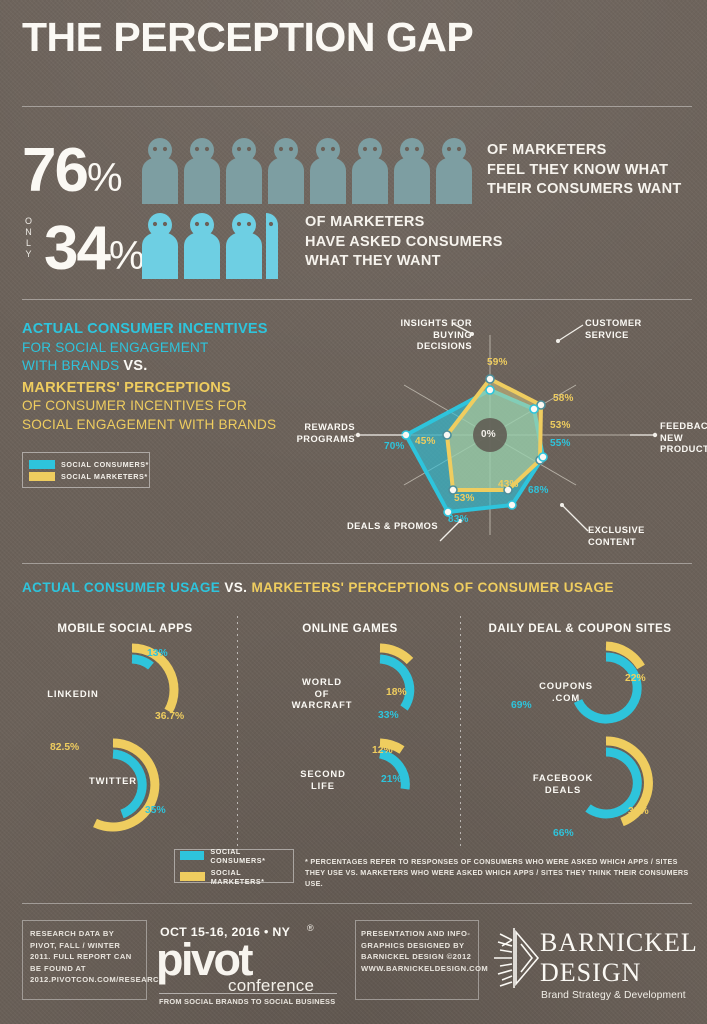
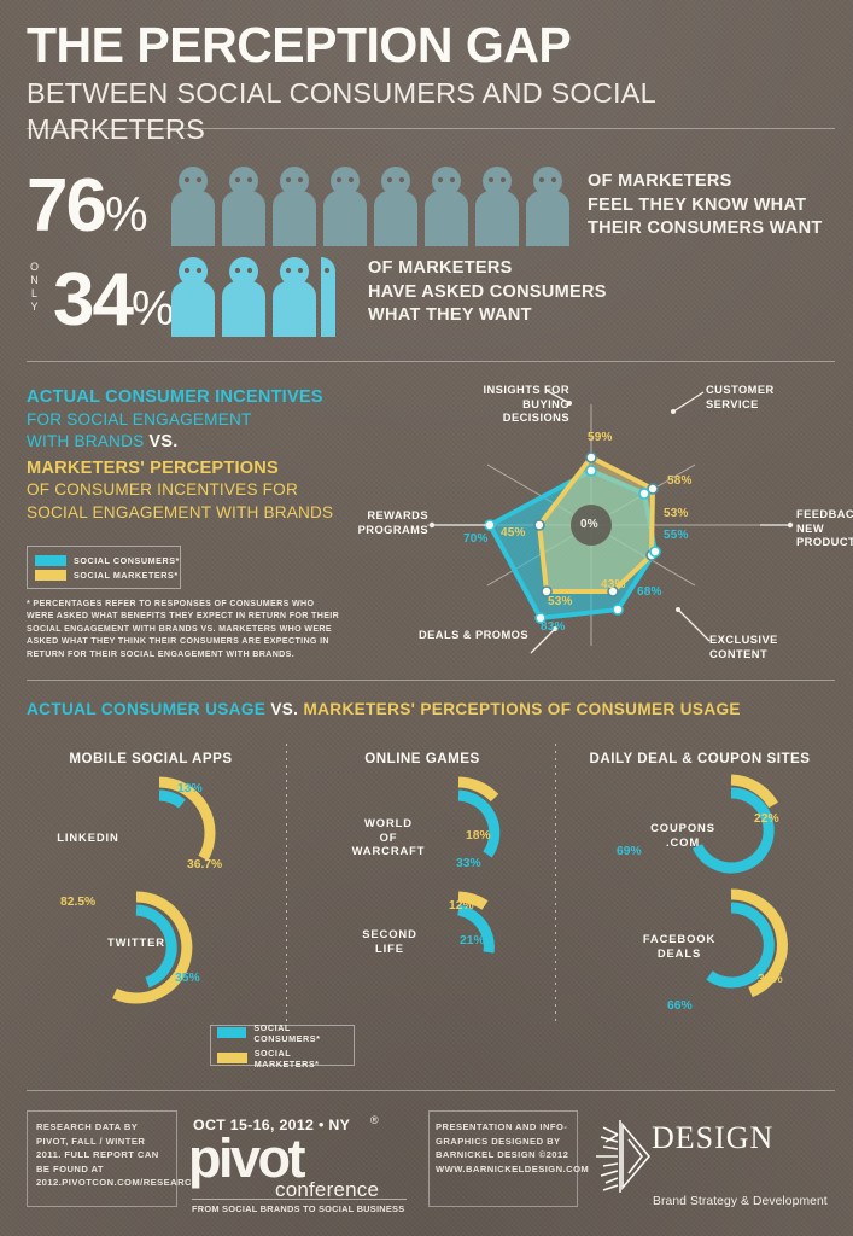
  THE PERCEPTION GAP
+ BETWEEN SOCIAL CONSUMERS AND SOCIAL MARKETERS
  76%
  OF MARKETERS
  FEEL THEY KNOW WHAT
  THEIR CONSUMERS WANT
  O
  N
  L
  Y
  34%
  OF MARKETERS
  HAVE ASKED CONSUMERS
  WHAT THEY WANT
  ACTUAL CONSUMER INCENTIVES
  FOR SOCIAL ENGAGEMENT
  WITH BRANDS VS.
  MARKETERS' PERCEPTIONS
  OF CONSUMER INCENTIVES FOR
  SOCIAL ENGAGEMENT WITH BRANDS
  SOCIAL CONSUMERS*
  SOCIAL MARKETERS*
+ * PERCENTAGES REFER TO RESPONSES OF CONSUMERS WHO WERE ASKED WHAT BENEFITS THEY EXPECT IN RETURN FOR THEIR SOCIAL ENGAGEMENT WITH BRANDS VS. MARKETERS WHO WERE ASKED WHAT THEY THINK THEIR CONSUMERS ARE EXPECTING IN RETURN FOR THEIR SOCIAL ENGAGEMENT WITH BRANDS.
  INSIGHTS FOR BUYING DECISIONS
  CUSTOMER SERVICE
  FEEDBAC NEW PRODUCT
  EXCLUSIVE CONTENT
  DEALS & PROMOS
  REWARDS PROGRAMS
  59%
  58%
  53%
  55%
  43%
  68%
  53%
  83%
  45%
  70%
  0%
  ACTUAL CONSUMER USAGE VS. MARKETERS' PERCEPTIONS OF CONSUMER USAGE
  MOBILE SOCIAL APPS
  ONLINE GAMES
  DAILY DEAL & COUPON SITES
  LINKEDIN
  13%
  36.7%
  TWITTER
  82.5%
  35%
  WORLD
  OF
  WARCRAFT
  18%
  33%
  SECOND
  LIFE
  12%
  21%
  COUPONS
  .COM
  22%
  69%
  FACEBOOK
  DEALS
  35%
  66%
  SOCIAL CONSUMERS*
  SOCIAL MARKETERS*
- * PERCENTAGES REFER TO RESPONSES OF CONSUMERS WHO WERE ASKED WHICH APPS / SITES THEY USE VS. MARKETERS WHO WERE ASKED WHICH APPS / SITES THEY THINK THEIR CONSUMERS USE.
  RESEARCH DATA BY PIVOT, FALL / WINTER 2011. FULL REPORT CAN BE FOUND AT 2012.PIVOTCON.COM/RESEAR
- OCT 15-16, 2016 • NY
+ OCT 15-16, 2012 • NY
  pivot
  ®
  conference
  FROM SOCIAL BRANDS TO SOCIAL BUSINESS
  PRESENTATION AND INFO-GRAPHICS DESIGNED BY BARNICKEL DESIGN ©2012 WWW.BARNICKELDESIGN.COM
- BARNICKEL
  DESIGN
  Brand Strategy & Development
